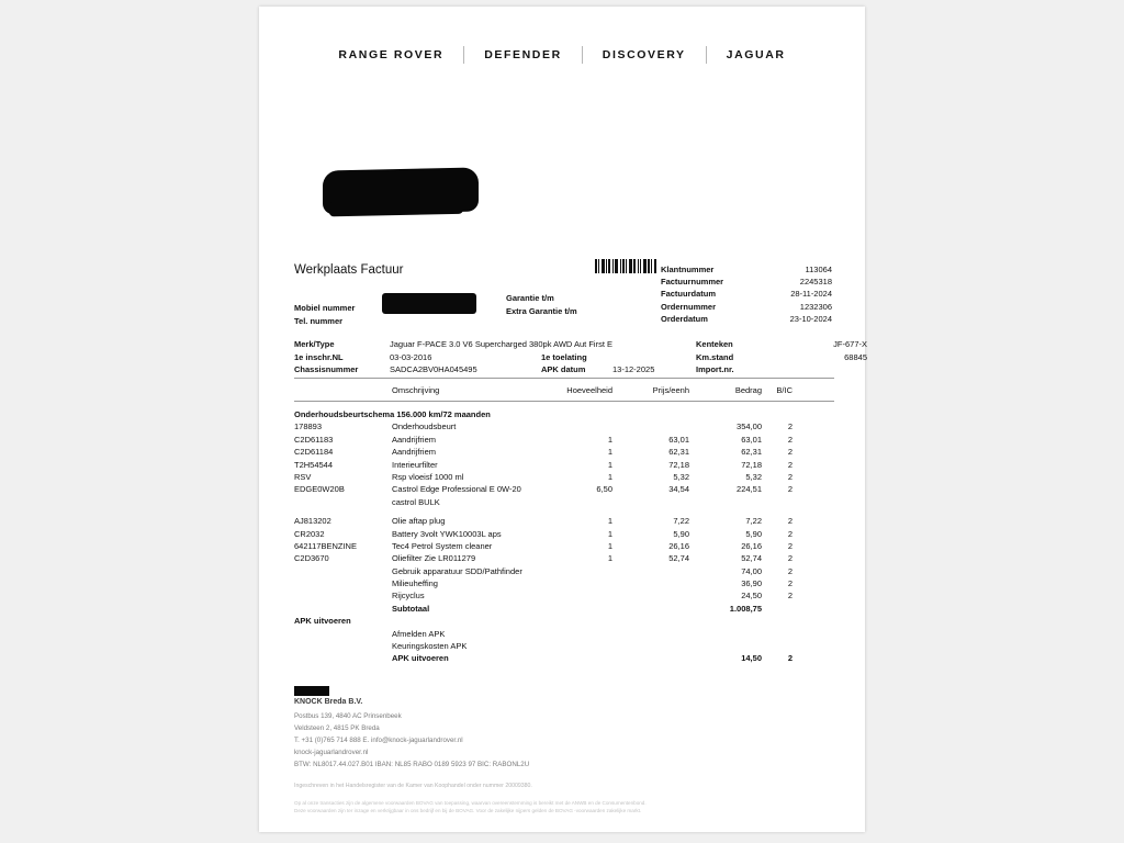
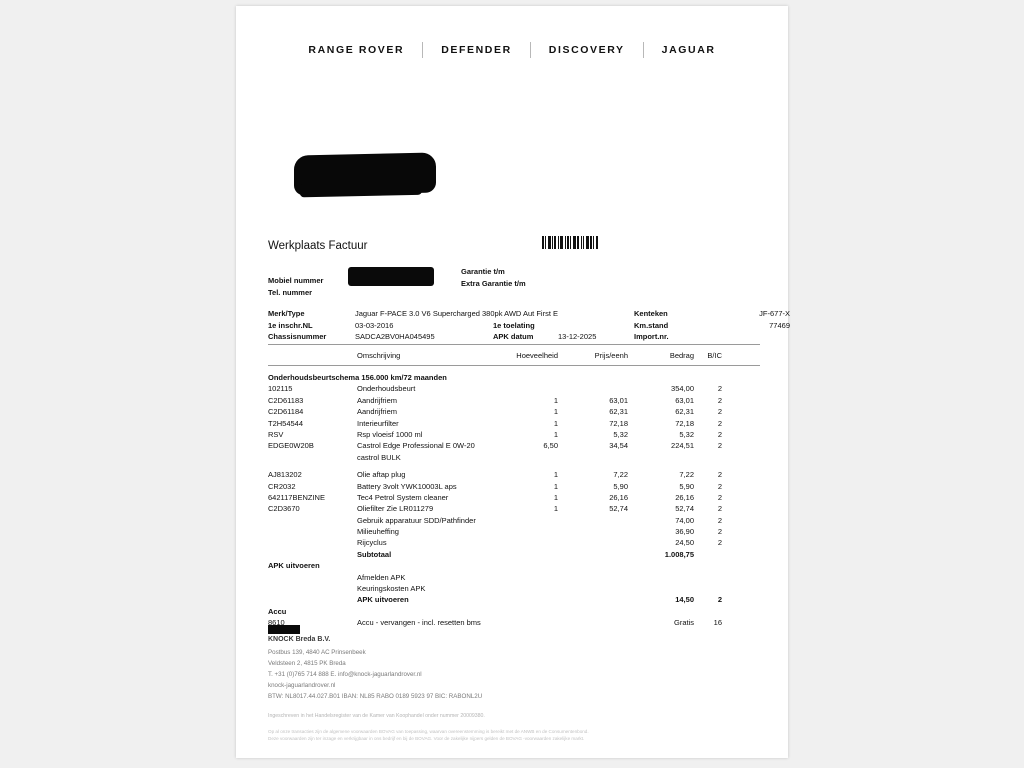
  RANGE ROVER
  DEFENDER
  DISCOVERY
  JAGUAR
  Werkplaats Factuur
  Mobiel nummer
  Tel. nummer
  Garantie t/m
  Extra Garantie t/m
- Klantnummer
- 113064
- Factuurnummer
- 2245318
- Factuurdatum
- 28-11-2024
- Ordernummer
- 1232306
- Orderdatum
- 23-10-2024
  Merk/Type
  Jaguar F-PACE 3.0 V6 Supercharged 380pk AWD Aut First E
  Kenteken
  JF-677-X
  1e inschr.NL
  03-03-2016
  1e toelating
  Km.stand
- 68845
+ 77469
  Chassisnummer
  SADCA2BV0HA045495
  APK datum
  13-12-2025
  Import.nr.
  Omschrijving
  Hoeveelheid
  Prijs/eenh
  Bedrag
  B/IC
  Onderhoudsbeurtschema 156.000 km/72 maanden
- 178893
+ 102115
  Onderhoudsbeurt
  354,00
  2
  C2D61183
  Aandrijfriem
  1
  63,01
  63,01
  2
  C2D61184
  Aandrijfriem
  1
  62,31
  62,31
  2
  T2H54544
  Interieurfilter
  1
  72,18
  72,18
  2
  RSV
  Rsp vloeisf 1000 ml
  1
  5,32
  5,32
  2
  EDGE0W20B
  Castrol Edge Professional E 0W-20
  6,50
  34,54
  224,51
  2
  castrol BULK
  AJ813202
  Olie aftap plug
  1
  7,22
  7,22
  2
  CR2032
  Battery 3volt YWK10003L aps
  1
  5,90
  5,90
  2
  642117BENZINE
  Tec4 Petrol System cleaner
  1
  26,16
  26,16
  2
  C2D3670
  Oliefilter Zie LR011279
  1
  52,74
  52,74
  2
  Gebruik apparatuur SDD/Pathfinder
  74,00
  2
  Milieuheffing
  36,90
  2
  Rijcyclus
  24,50
  2
  Subtotaal
  1.008,75
  APK uitvoeren
  Afmelden APK
  Keuringskosten APK
  APK uitvoeren
  14,50
  2
+ Accu
+ 8610
+ Accu - vervangen - incl. resetten bms
+ Gratis
+ 16
